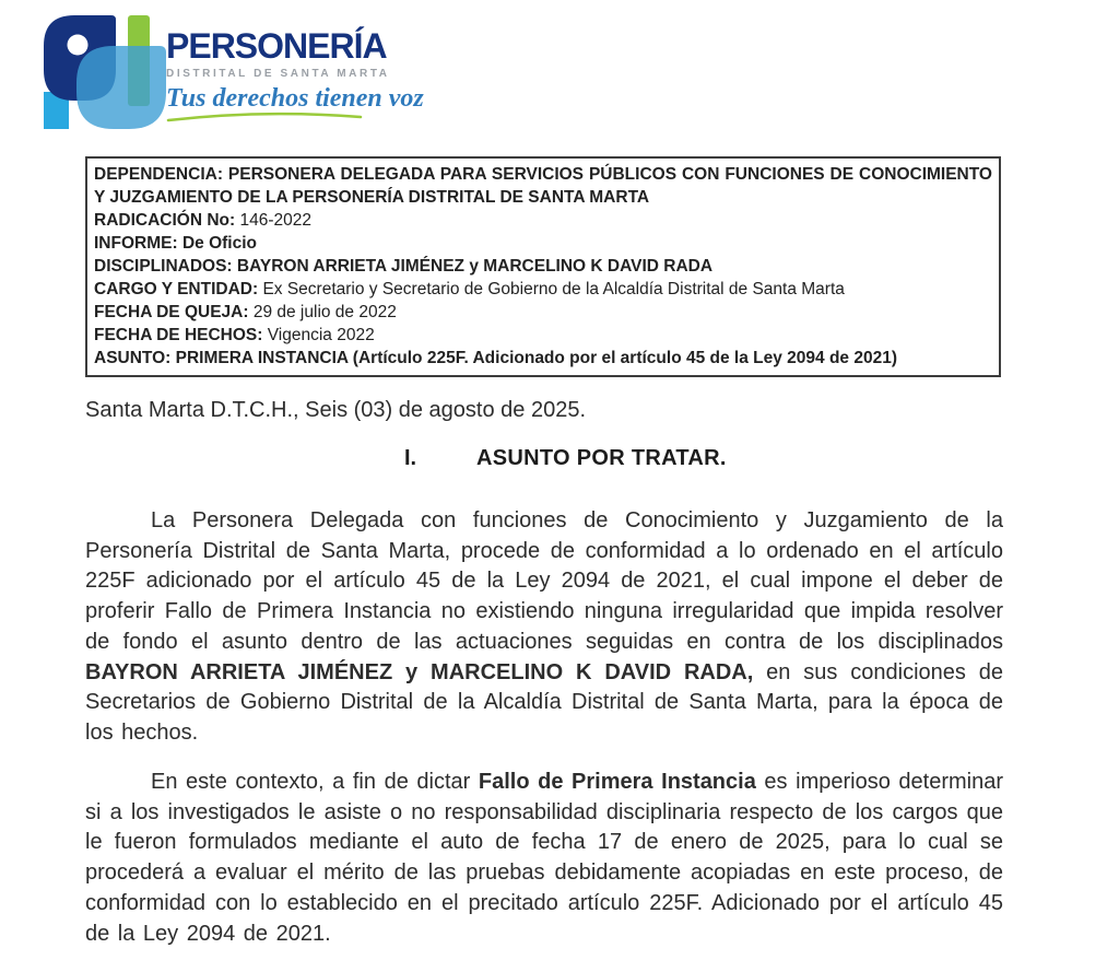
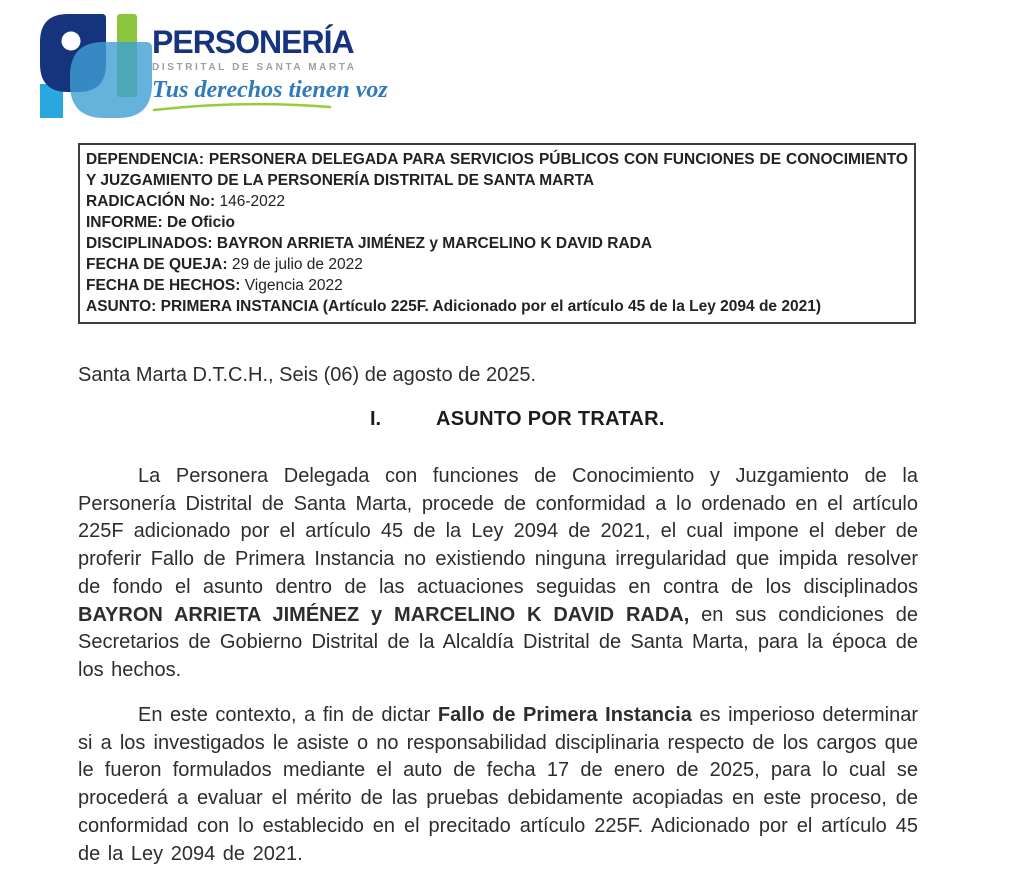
  PERSONERÍA
  DISTRITAL DE SANTA MARTA
  Tus derechos tienen voz
  DEPENDENCIA: PERSONERA DELEGADA PARA SERVICIOS PÚBLICOS CON FUNCIONES DE CONOCIMIENTO Y JUZGAMIENTO DE LA PERSONERÍA DISTRITAL DE SANTA MARTA
  RADICACIÓN No: 146-2022
  INFORME: De Oficio
  DISCIPLINADOS: BAYRON ARRIETA JIMÉNEZ y MARCELINO K DAVID RADA
- CARGO Y ENTIDAD: Ex Secretario y Secretario de Gobierno de la Alcaldía Distrital de Santa Marta
  FECHA DE QUEJA: 29 de julio de 2022
  FECHA DE HECHOS: Vigencia 2022
  ASUNTO: PRIMERA INSTANCIA (Artículo 225F. Adicionado por el artículo 45 de la Ley 2094 de 2021)
- Santa Marta D.T.C.H., Seis (03) de agosto de 2025.
+ Santa Marta D.T.C.H., Seis (06) de agosto de 2025.
  I.
  ASUNTO POR TRATAR.
  La Personera Delegada con funciones de Conocimiento y Juzgamiento de la Personería Distrital de Santa Marta, procede de conformidad a lo ordenado en el artículo 225F adicionado por el artículo 45 de la Ley 2094 de 2021, el cual impone el deber de proferir Fallo de Primera Instancia no existiendo ninguna irregularidad que impida resolver de fondo el asunto dentro de las actuaciones seguidas en contra de los disciplinados BAYRON ARRIETA JIMÉNEZ y MARCELINO K DAVID RADA, en sus condiciones de Secretarios de Gobierno Distrital de la Alcaldía Distrital de Santa Marta, para la época de los hechos.
  En este contexto, a fin de dictar Fallo de Primera Instancia es imperioso determinar si a los investigados le asiste o no responsabilidad disciplinaria respecto de los cargos que le fueron formulados mediante el auto de fecha 17 de enero de 2025, para lo cual se procederá a evaluar el mérito de las pruebas debidamente acopiadas en este proceso, de conformidad con lo establecido en el precitado artículo 225F. Adicionado por el artículo 45 de la Ley 2094 de 2021.
